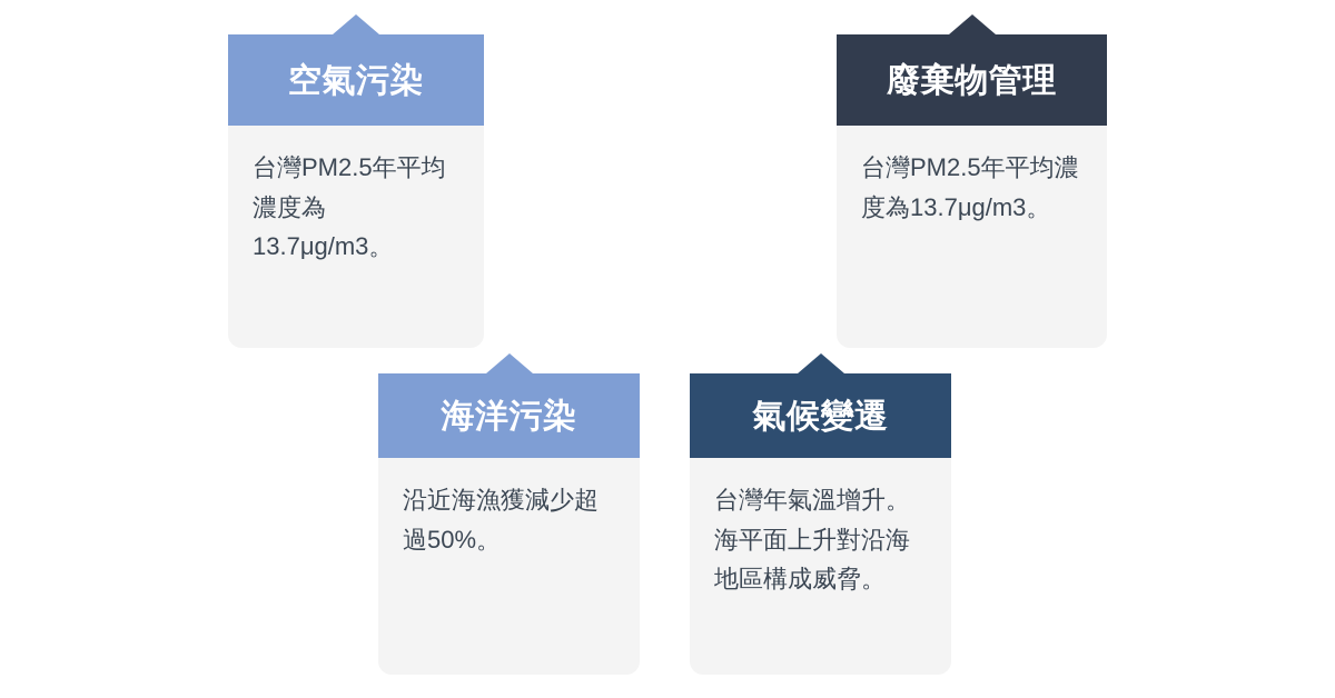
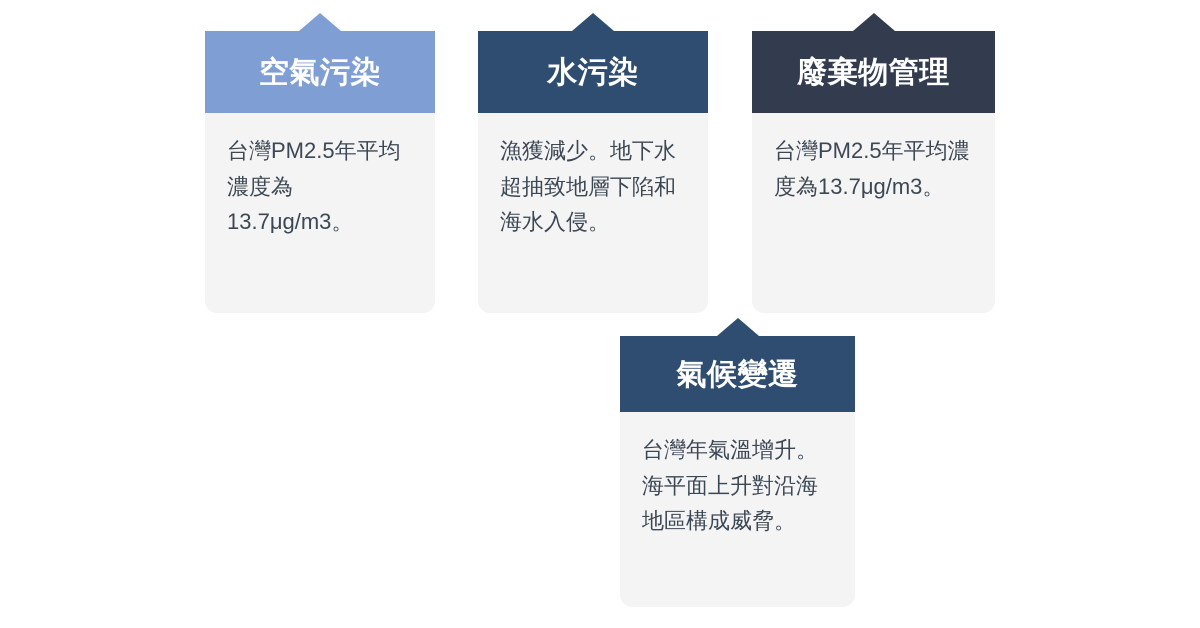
  空氣污染
  台灣PM2.5年平均濃度為13.7μg/m3。
+ 水污染
+ 漁獲減少。地下水超抽致地層下陷和海水入侵。
  廢棄物管理
  台灣PM2.5年平均濃度為13.7μg/m3。
- 海洋污染
- 沿近海漁獲減少超過50%。
  氣候變遷
  台灣年氣溫增升。海平面上升對沿海地區構成威脅。
